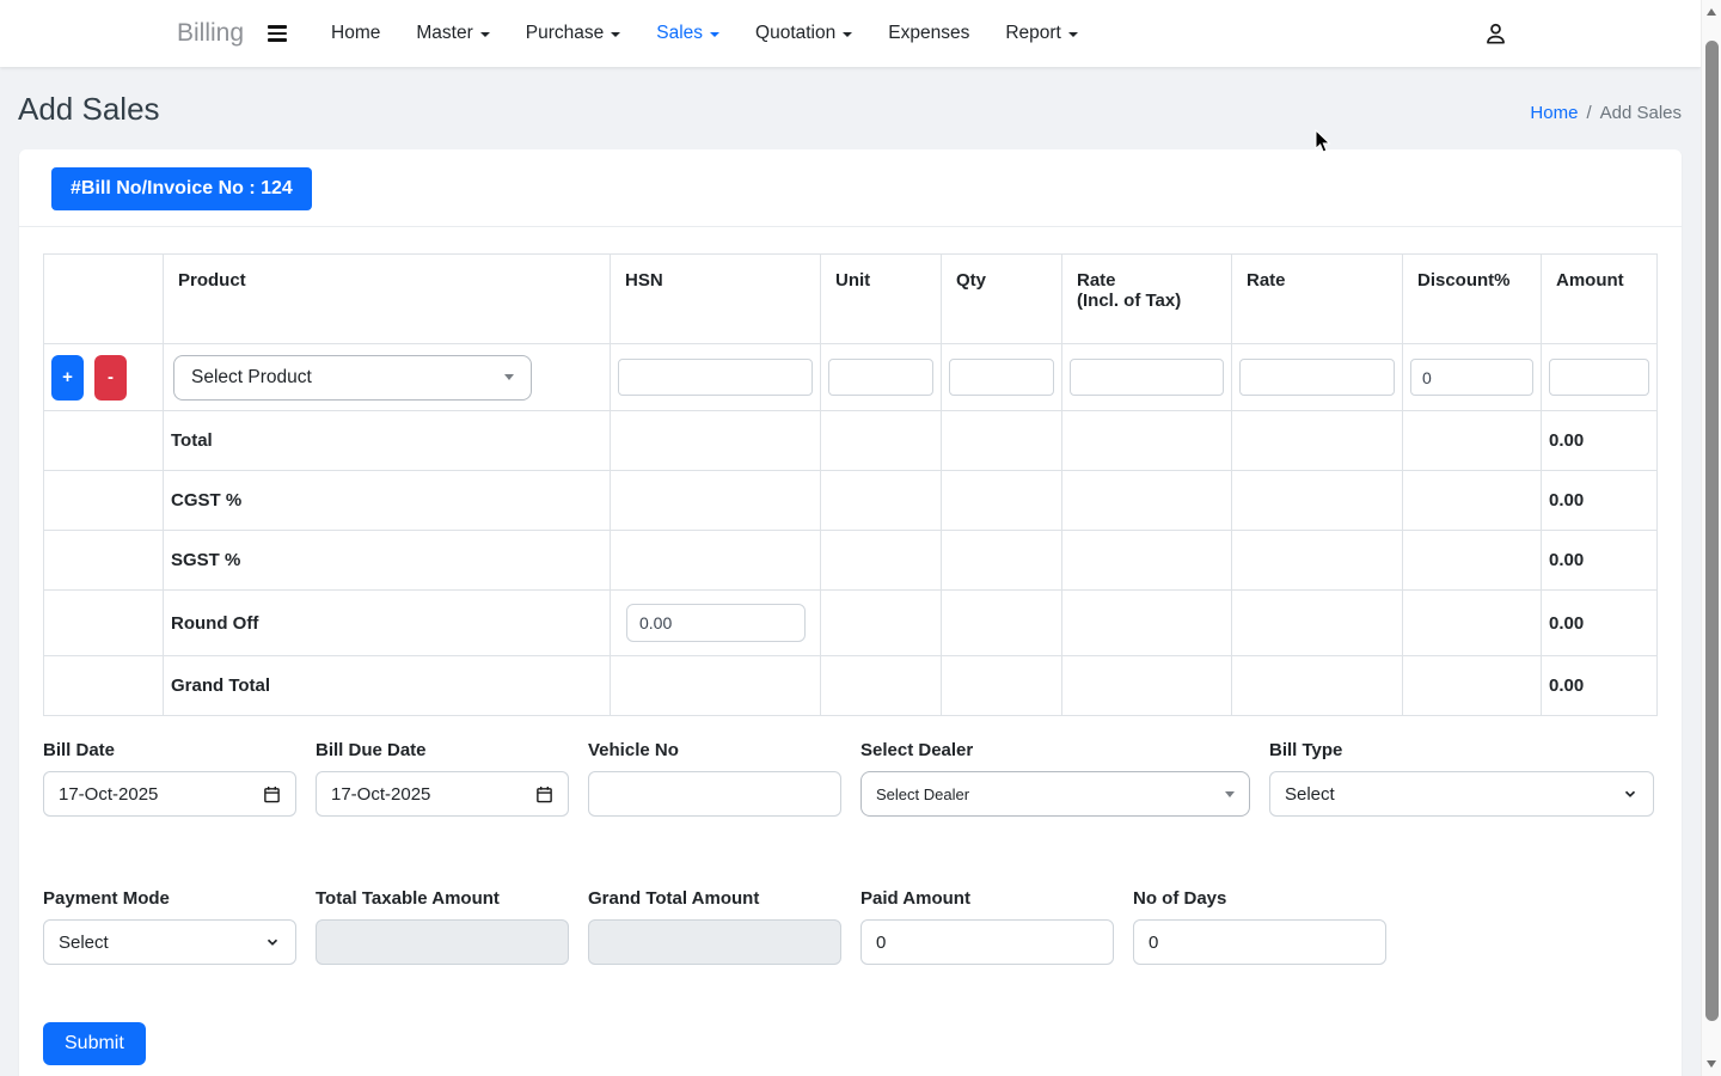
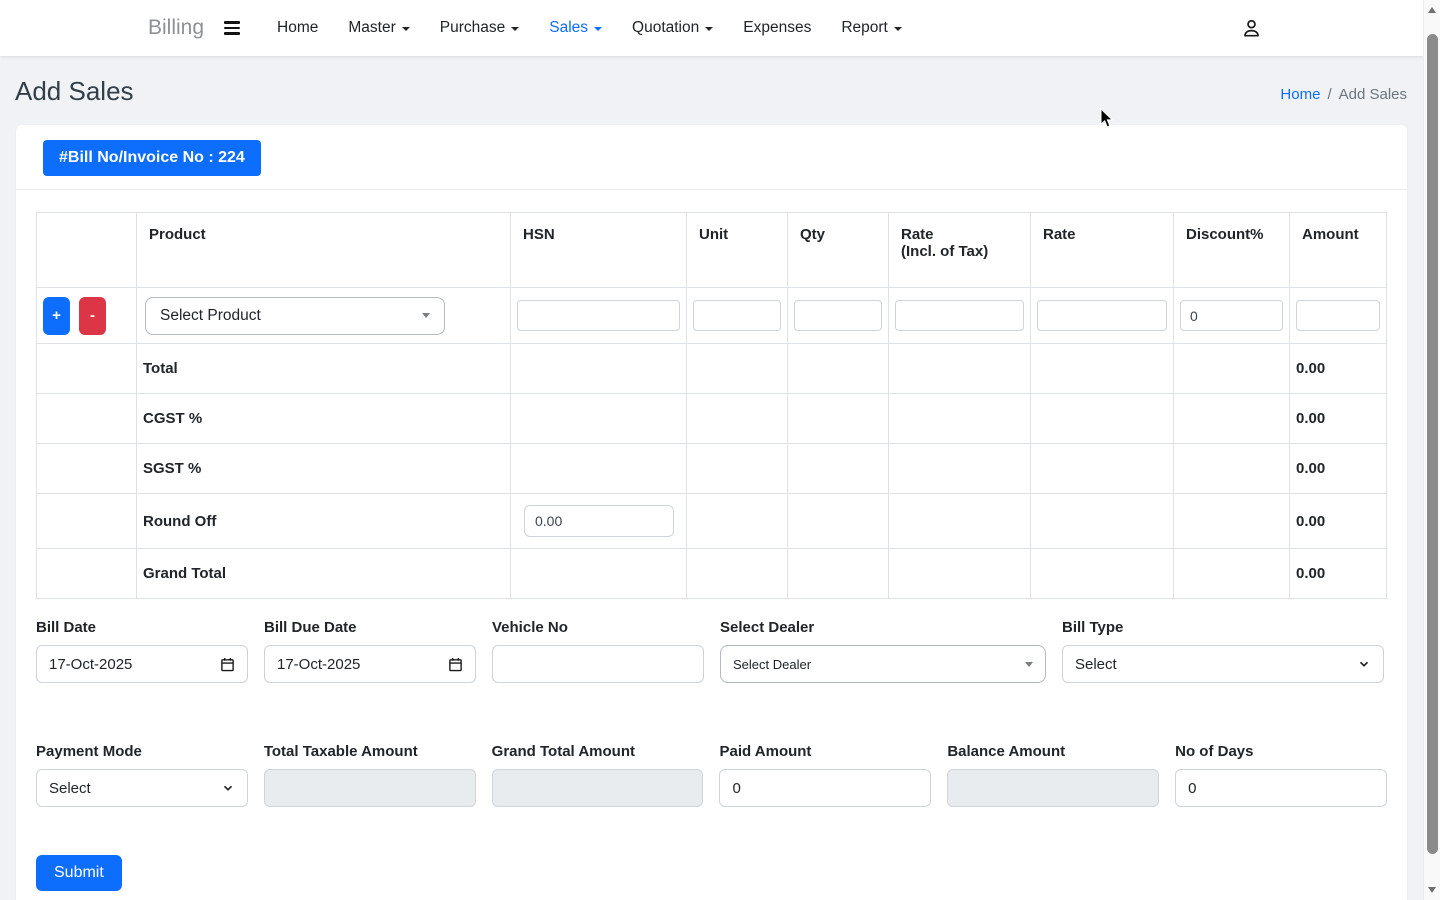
  Billing
  Home
  Master
  Purchase
  Sales
  Quotation
  Expenses
  Report
  Add Sales
  Home / Add Sales
- #Bill No/Invoice No : 124
+ #Bill No/Invoice No : 224
  	Product	HSN	Unit	Qty	Rate (Incl. of Tax)	Rate	Discount%	Amount
  + -	Select Product						0
  	Total							0.00
  	CGST %							0.00
  	SGST %							0.00
  	Round Off	0.00						0.00
  	Grand Total							0.00
  Bill Date
  17-Oct-2025
  Bill Due Date
  17-Oct-2025
  Vehicle No
  Select Dealer
  Select Dealer
  Bill Type
  Select
  Payment Mode
  Select
  Total Taxable Amount
  Grand Total Amount
  Paid Amount
  0
+ Balance Amount
  No of Days
  0
  Submit
